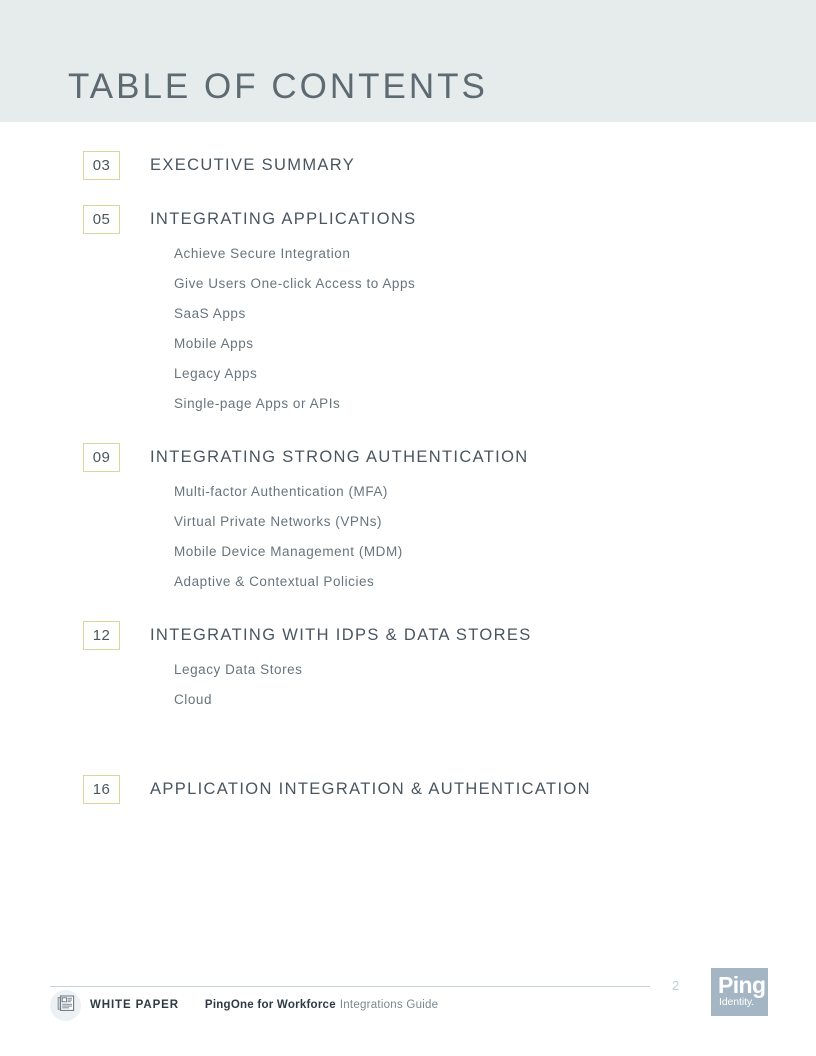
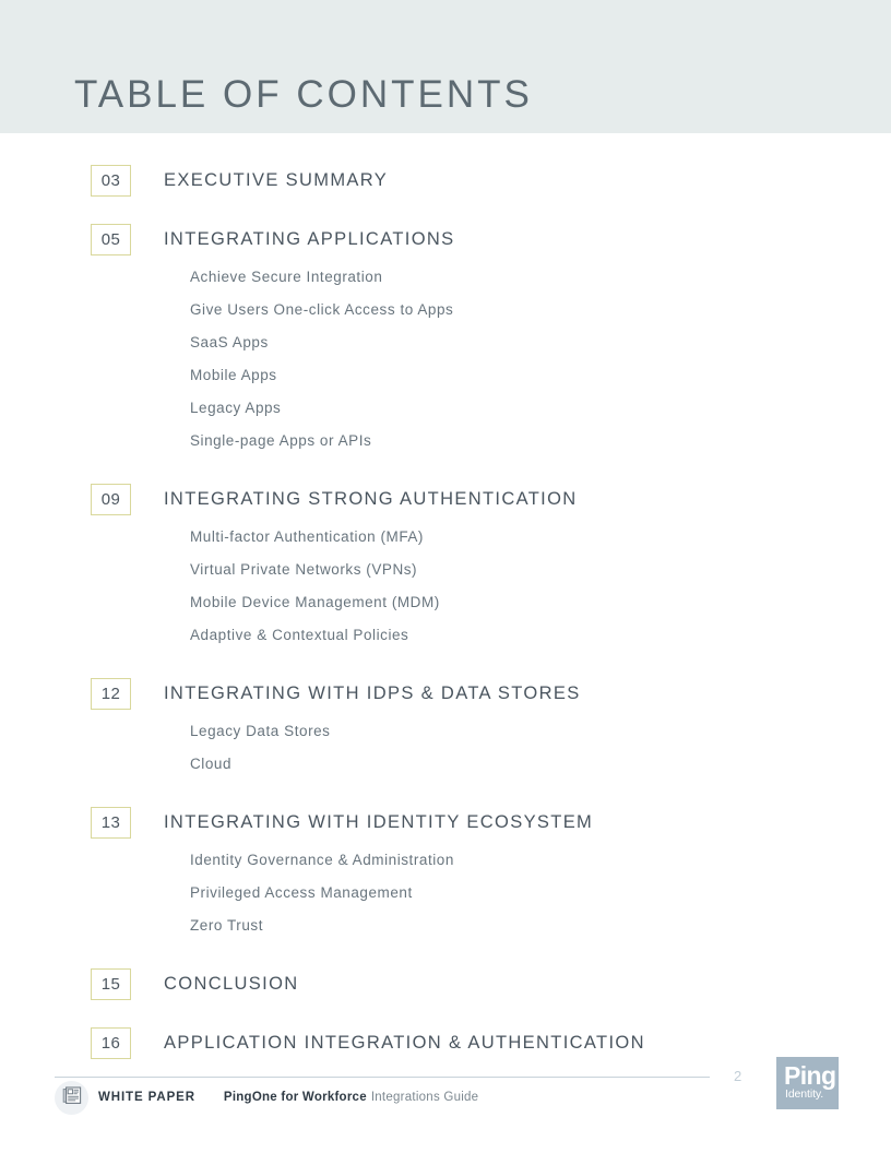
  TABLE OF CONTENTS
  03
  EXECUTIVE SUMMARY
  05
  INTEGRATING APPLICATIONS
  Achieve Secure Integration
  Give Users One-click Access to Apps
  SaaS Apps
  Mobile Apps
  Legacy Apps
  Single-page Apps or APIs
  09
  INTEGRATING STRONG AUTHENTICATION
  Multi-factor Authentication (MFA)
  Virtual Private Networks (VPNs)
  Mobile Device Management (MDM)
  Adaptive & Contextual Policies
  12
  INTEGRATING WITH IDPS & DATA STORES
  Legacy Data Stores
  Cloud
+ 13
+ INTEGRATING WITH IDENTITY ECOSYSTEM
+ Identity Governance & Administration
+ Privileged Access Management
+ Zero Trust
+ 15
+ CONCLUSION
  16
  APPLICATION INTEGRATION & AUTHENTICATION
  2
  WHITE PAPER PingOne for Workforce Integrations Guide
  Ping
  Identity.
